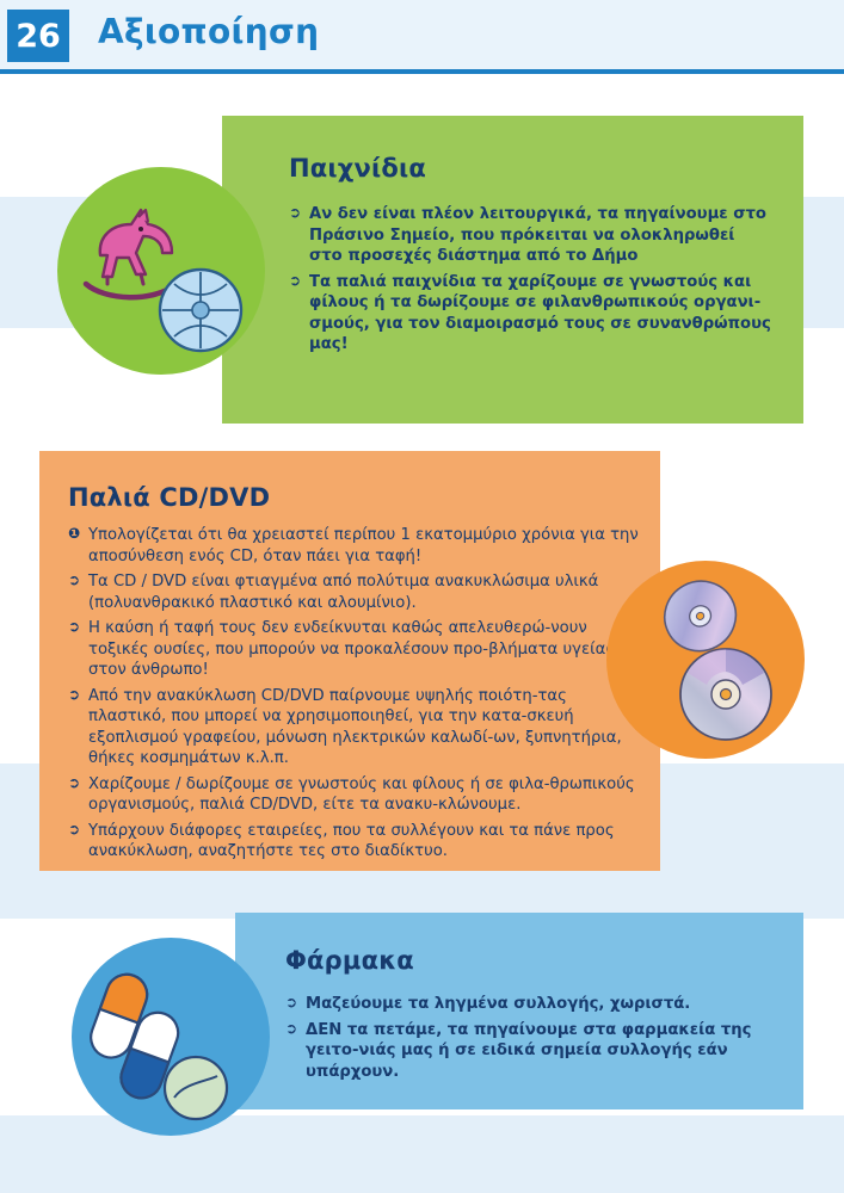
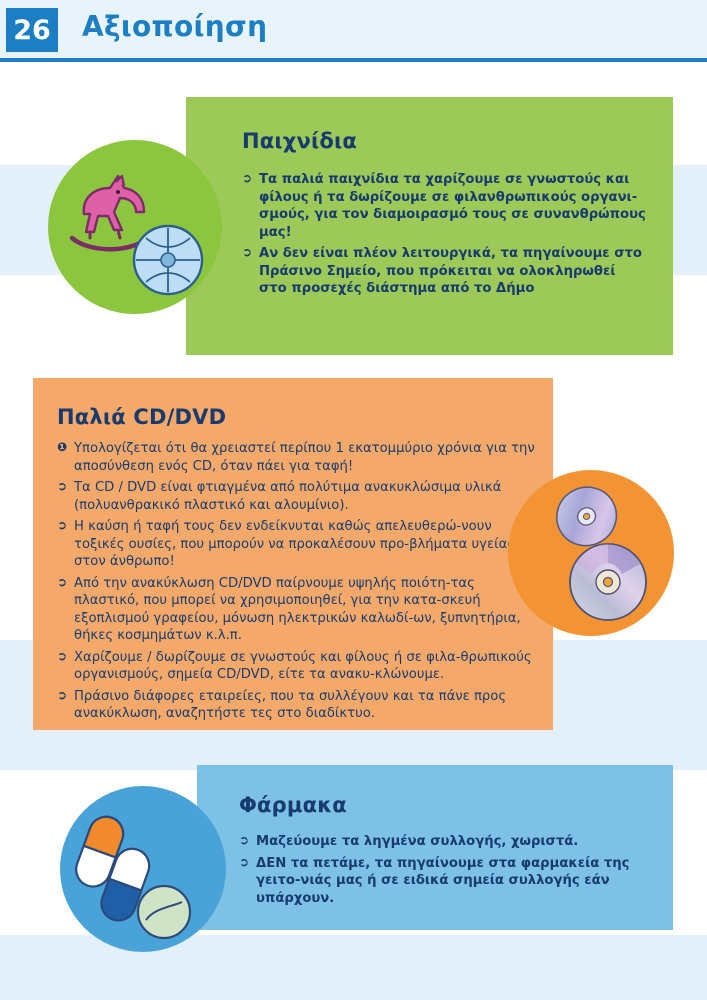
  26
  Αξιοποίηση
  Παιχνίδια
  ➲
- Αν δεν είναι πλέον λειτουργικά, τα πηγαίνουμε στο Πράσινο Σημείο, που πρόκειται να ολοκληρωθεί στο προσεχές διάστημα από το Δήμο
+ Τα παλιά παιχνίδια τα χαρίζουμε σε γνωστούς και φίλους ή τα δωρίζουμε σε φιλανθρωπικούς οργανι-σμούς, για τον διαμοιρασμό τους σε συνανθρώπους μας!
  ➲
- Τα παλιά παιχνίδια τα χαρίζουμε σε γνωστούς και φίλους ή τα δωρίζουμε σε φιλανθρωπικούς οργανι-σμούς, για τον διαμοιρασμό τους σε συνανθρώπους μας!
+ Αν δεν είναι πλέον λειτουργικά, τα πηγαίνουμε στο Πράσινο Σημείο, που πρόκειται να ολοκληρωθεί στο προσεχές διάστημα από το Δήμο
  Παλιά CD/DVD
  ❶
  Υπολογίζεται ότι θα χρειαστεί περίπου 1 εκατομμύριο χρόνια για την αποσύνθεση ενός CD, όταν πάει για ταφή!
  ➲
  Τα CD / DVD είναι φτιαγμένα από πολύτιμα ανακυκλώσιμα υλικά (πολυανθρακικό πλαστικό και αλουμίνιο).
  ➲
  Η καύση ή ταφή τους δεν ενδείκνυται καθώς απελευθερώ-νουν τοξικές ουσίες, που μπορούν να προκαλέσουν προ-βλήματα υγεία στον άνθρωπο!
  ➲
  Από την ανακύκλωση CD/DVD παίρνουμε υψηλής ποιότη-τας πλαστικό, που μπορεί να χρησιμοποιηθεί, για την κατα-σκευή εξοπλισμού γραφείου, μόνωση ηλεκτρικών καλωδί-ων, ξυπνητήρια, θήκες κοσμημάτων κ.λ.π.
  ➲
- Χαρίζουμε / δωρίζουμε σε γνωστούς και φίλους ή σε φιλα-θρωπικούς οργανισμούς, παλιά CD/DVD, είτε τα ανακυ-κλώνουμε.
+ Χαρίζουμε / δωρίζουμε σε γνωστούς και φίλους ή σε φιλα-θρωπικούς οργανισμούς, σημεία CD/DVD, είτε τα ανακυ-κλώνουμε.
  ➲
- Υπάρχουν διάφορες εταιρείες, που τα συλλέγουν και τα πάνε προς ανακύκλωση, αναζητήστε τες στο διαδίκτυο.
+ Πράσινο διάφορες εταιρείες, που τα συλλέγουν και τα πάνε προς ανακύκλωση, αναζητήστε τες στο διαδίκτυο.
  Φάρμακα
  ➲
  Μαζεύουμε τα ληγμένα συλλογής, χωριστά.
  ➲
  ΔΕΝ τα πετάμε, τα πηγαίνουμε στα φαρμακεία της γειτο-νιάς μας ή σε ειδικά σημεία συλλογής εάν υπάρχουν.
